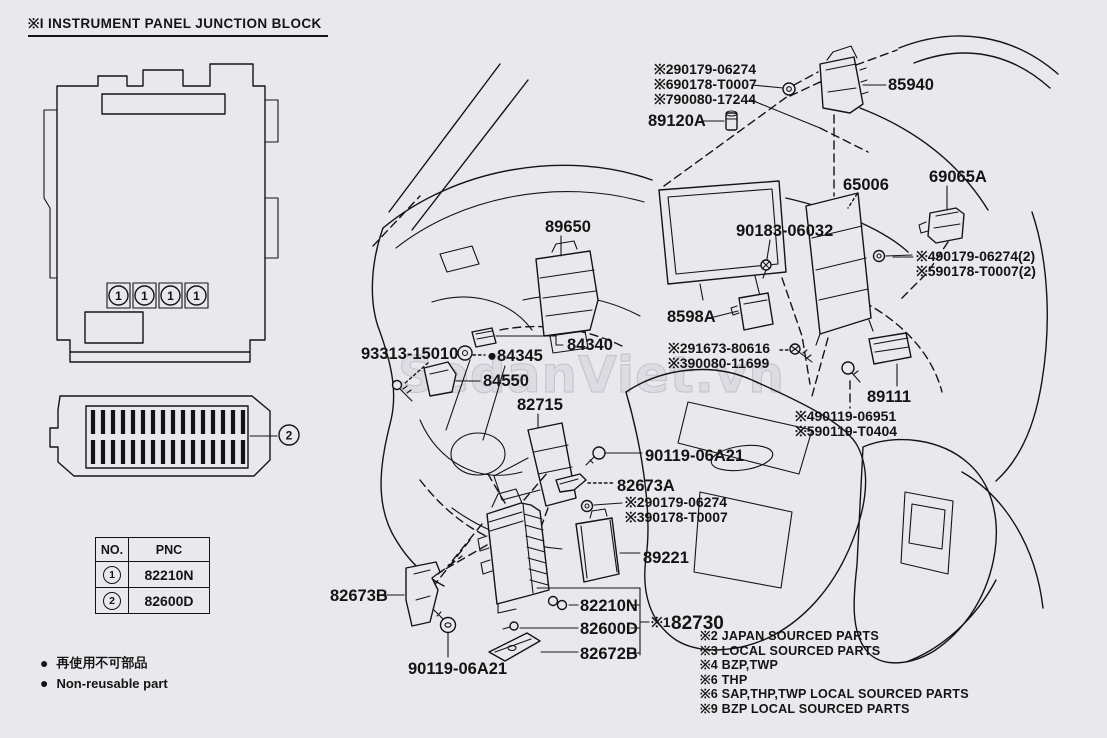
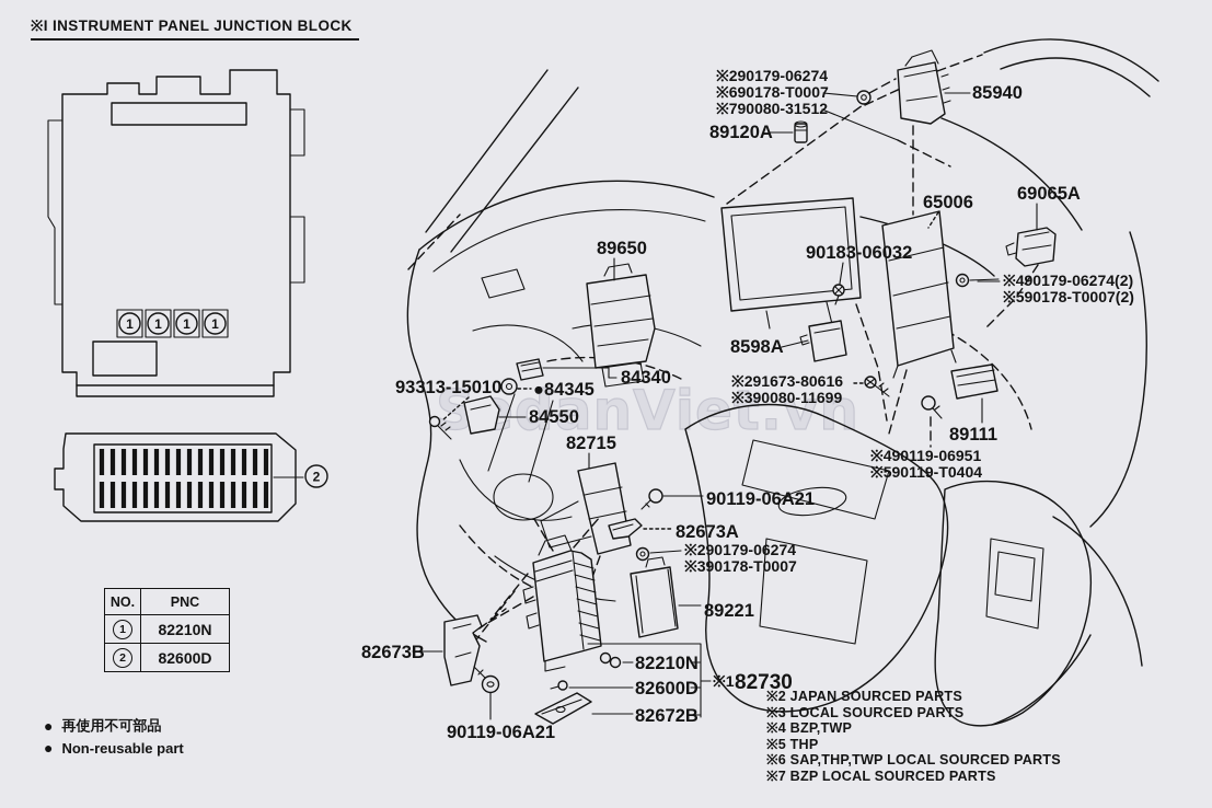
  ※I INSTRUMENT PANEL JUNCTION BLOCK
  SdanViet.vn
  1
  1
  1
  1
  2
  ※290179-06274
  ※690178-T0007
- ※790080-17244
+ ※790080-31512
  85940
  89120A
  65006
  69065A
  90183-06032
  89650
  ※490179-06274(2)
  ※590178-T0007(2)
  8598A
  93313-15010
  84340
  ●84345
  84550
  ※291673-80616
  ※390080-11699
  82715
  89111
  ※490119-06951
  ※590119-T0404
  90119-06A21
  82673A
  ※290179-06274
  ※390178-T0007
  89221
  82673B
  82210N
  82600D
  ※1
  82730
  82672B
  90119-06A21
  NO.	PNC
  1	82210N
  2	82600D
  ●
  再使用不可部品
  ●
  Non-reusable part
  ※2 JAPAN SOURCED PARTS
  ※3 LOCAL SOURCED PARTS
  ※4 BZP,TWP
- ※6 THP
+ ※5 THP
  ※6 SAP,THP,TWP LOCAL SOURCED PARTS
- ※9 BZP LOCAL SOURCED PARTS
+ ※7 BZP LOCAL SOURCED PARTS
